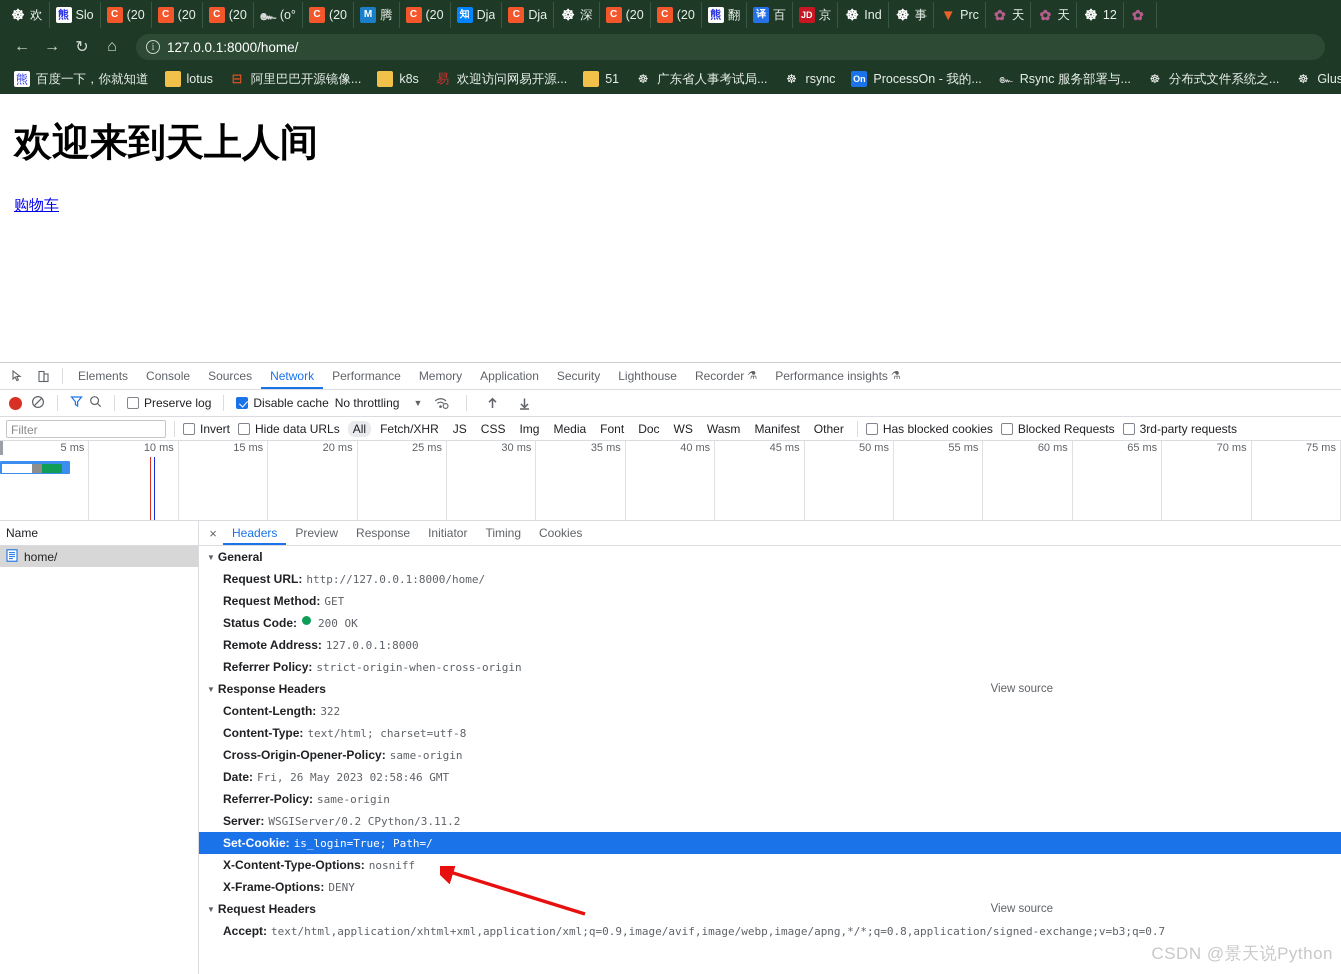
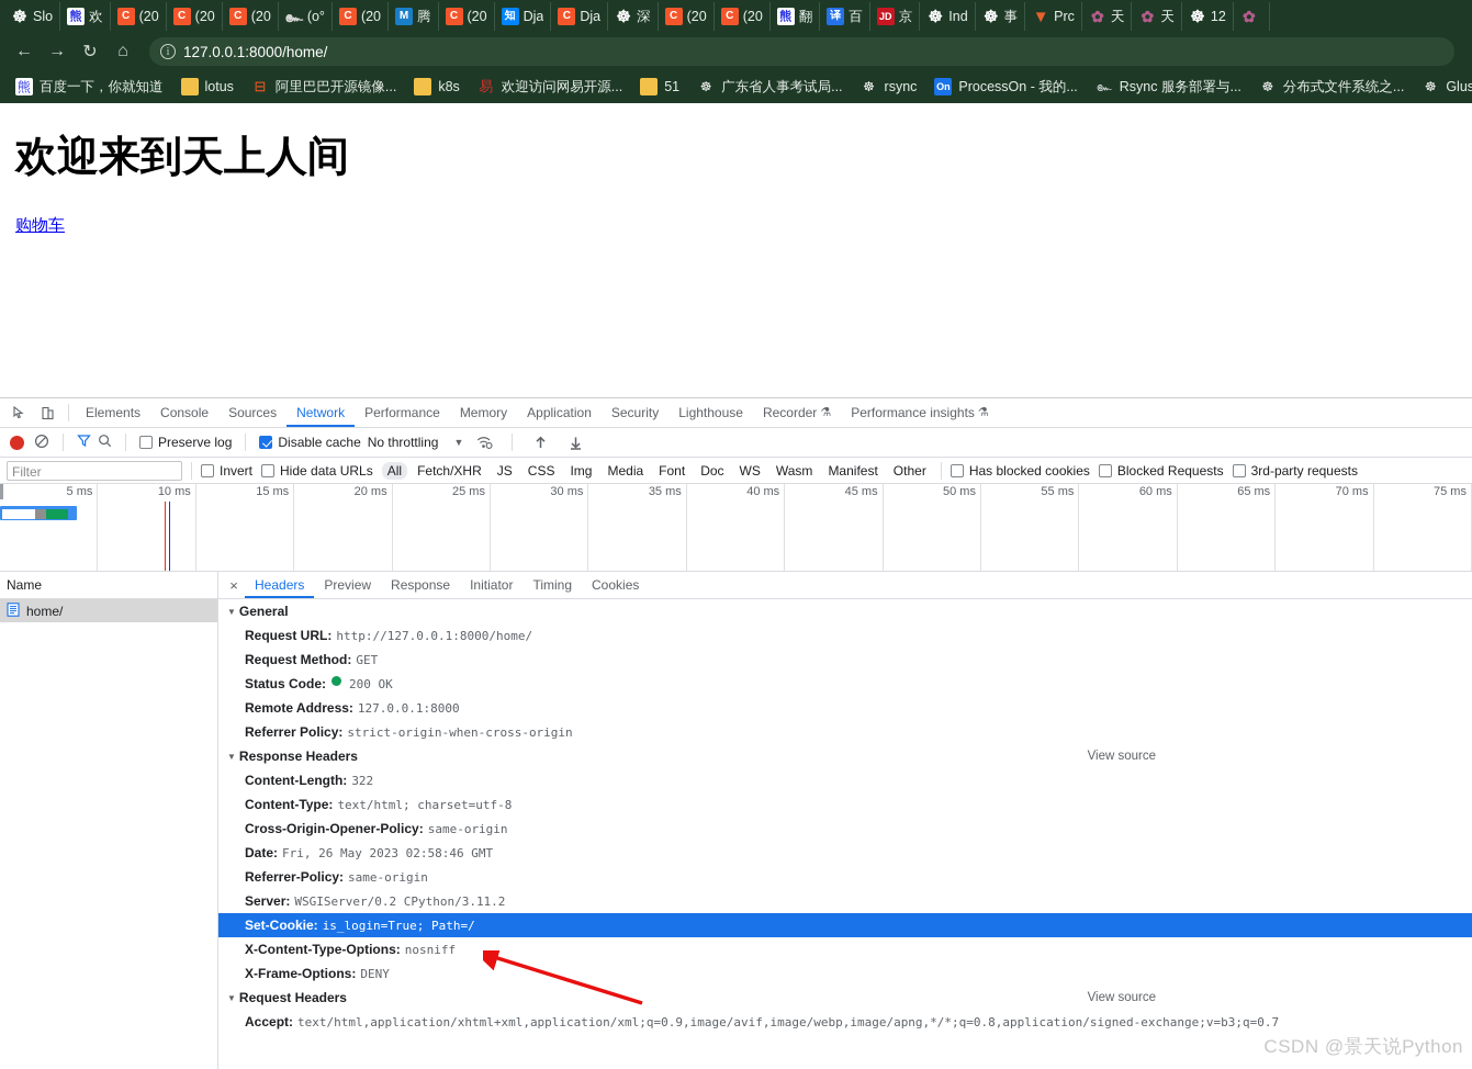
  ☸
- 欢
+ Slo
  熊
- Slo
+ 欢
  C
  (20
  C
  (20
  C
  (20
  ๛
  (o°
  C
  (20
  M
  腾
  C
  (20
  知
  Dja
  C
  Dja
  ☸
  深
  C
  (20
  C
  (20
  熊
  翻
  译
  百
  JD
  京
  ☸
  Ind
  ☸
  事
  ▼
  Prc
  ✿
  天
  ✿
  天
  ☸
  12
  ✿
  ←
  →
  ↻
  ⌂
  i
  127.0.0.1:8000/home/
  熊
  百度一下，你就知道
  lotus
  ⊟
  阿里巴巴开源镜像...
  k8s
  易
  欢迎访问网易开源...
  51
  ☸
  广东省人事考试局...
  ☸
  rsync
  On
  ProcessOn - 我的...
  ๛
  Rsync 服务部署与...
  ☸
  分布式文件系统之...
  ☸
  Glus
  欢迎来到天上人间
  购物车
  Elements
  Console
  Sources
  Network
  Performance
  Memory
  Application
  Security
  Lighthouse
  Recorder
  ⚗
  Performance insights
  ⚗
  Preserve log
  Disable cache
  No throttling
  ▼
  Filter
  Invert
  Hide data URLs
  All
  Fetch/XHR
  JS
  CSS
  Img
  Media
  Font
  Doc
  WS
  Wasm
  Manifest
  Other
  Has blocked cookies
  Blocked Requests
  3rd-party requests
  5 ms
  10 ms
  15 ms
  20 ms
  25 ms
  30 ms
  35 ms
  40 ms
  45 ms
  50 ms
  55 ms
  60 ms
  65 ms
  70 ms
  75 ms
  Name
  home/
  ×
  Headers
  Preview
  Response
  Initiator
  Timing
  Cookies
  ▼
  General
  Request URL:
  http://127.0.0.1:8000/home/
  Request Method:
  GET
  Status Code:
  200 OK
  Remote Address:
  127.0.0.1:8000
  Referrer Policy:
  strict-origin-when-cross-origin
  ▼
  Response Headers
  View source
  Content-Length:
  322
  Content-Type:
  text/html; charset=utf-8
  Cross-Origin-Opener-Policy:
  same-origin
  Date:
  Fri, 26 May 2023 02:58:46 GMT
  Referrer-Policy:
  same-origin
  Server:
  WSGIServer/0.2 CPython/3.11.2
  Set-Cookie:
  is_login=True; Path=/
  X-Content-Type-Options:
  nosniff
  X-Frame-Options:
  DENY
  ▼
  Request Headers
  View source
  Accept:
  text/html,application/xhtml+xml,application/xml;q=0.9,image/avif,image/webp,image/apng,*/*;q=0.8,application/signed-exchange;v=b3;q=0.7
  CSDN @景天说Python
